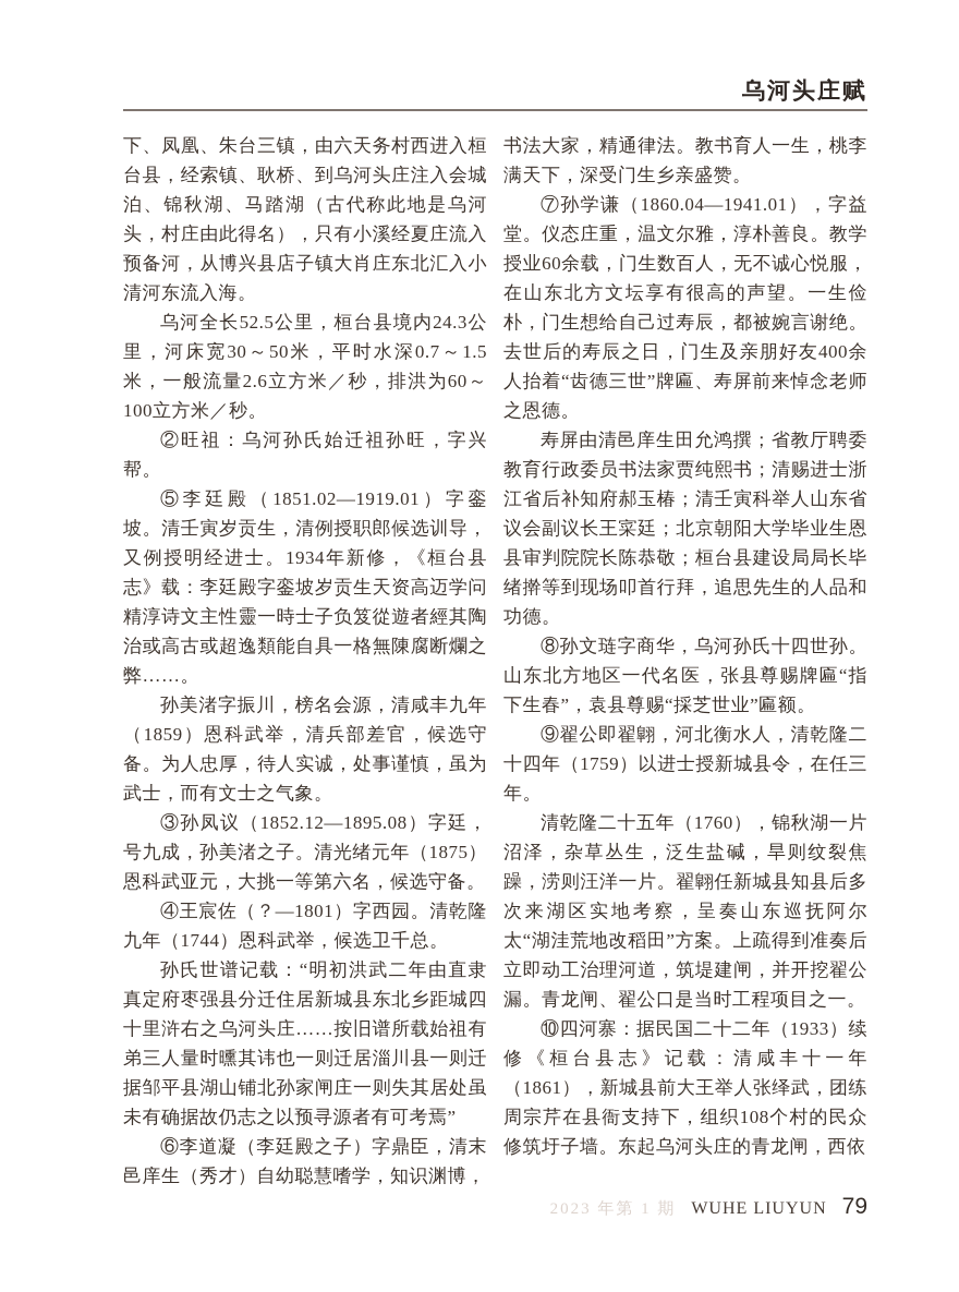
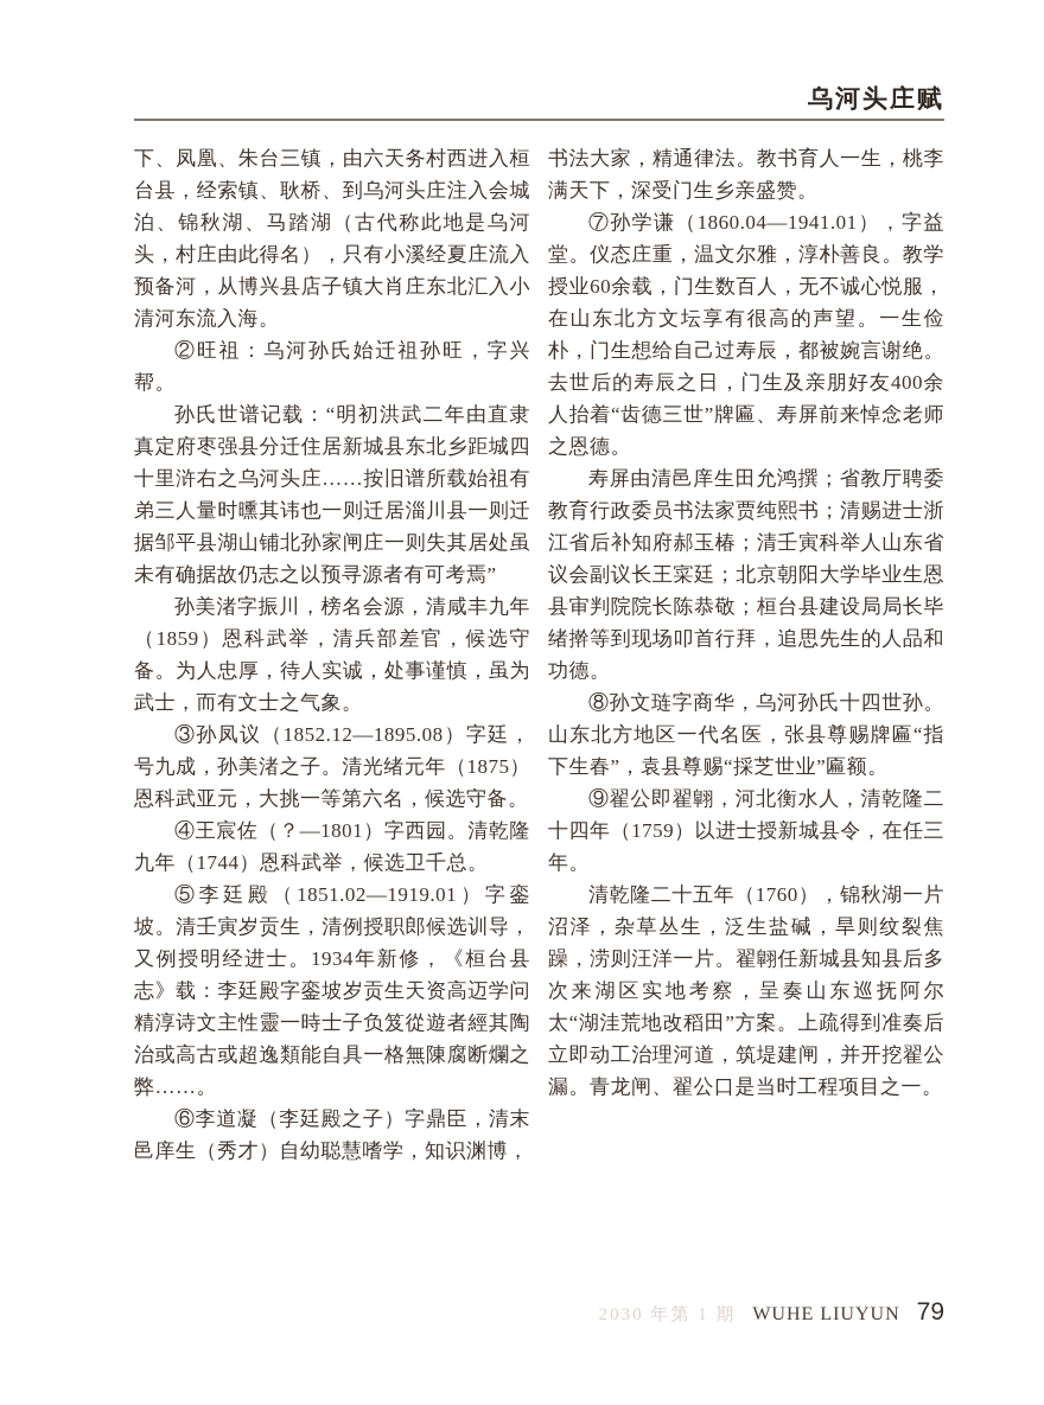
  乌河头庄赋
  下、凤凰、朱台三镇，由六天务村西进入桓台县，经索镇、耿桥、到乌河头庄注入会城泊、锦秋湖、马踏湖（古代称此地是乌河头，村庄由此得名），只有小溪经夏庄流入预备河，从博兴县店子镇大肖庄东北汇入小清河东流入海。
- 乌河全长52.5公里，桓台县境内24.3公里，河床宽30～50米，平时水深0.7～1.5米，一般流量2.6立方米／秒，排洪为60～100立方米／秒。
  ②旺祖：乌河孙氏始迁祖孙旺，字兴帮。
- ⑤李廷殿（1851.02—1919.01）字銮坡。清壬寅岁贡生，清例授职郎候选训导，又例授明经进士。1934年新修，《桓台县志》载：李廷殿字銮坡岁贡生天资高迈学问精淳诗文主性靈一時士子负笈從遊者經其陶治或高古或超逸類能自具一格無陳腐断爛之弊……。
+ 孙氏世谱记载：“明初洪武二年由直隶真定府枣强县分迁住居新城县东北乡距城四十里浒右之乌河头庄……按旧谱所载始祖有弟三人量时曛其讳也一则迁居淄川县一则迁据邹平县湖山铺北孙家闸庄一则失其居处虽未有确据故仍志之以预寻源者有可考焉”
  孙美渚字振川，榜名会源，清咸丰九年（1859）恩科武举，清兵部差官，候选守备。为人忠厚，待人实诚，处事谨慎，虽为武士，而有文士之气象。
  ③孙凤议（1852.12—1895.08）字廷，号九成，孙美渚之子。清光绪元年（1875）恩科武亚元，大挑一等第六名，候选守备。
  ④王宸佐（？—1801）字西园。清乾隆九年（1744）恩科武举，候选卫千总。
- 孙氏世谱记载：“明初洪武二年由直隶真定府枣强县分迁住居新城县东北乡距城四十里浒右之乌河头庄……按旧谱所载始祖有弟三人量时曛其讳也一则迁居淄川县一则迁据邹平县湖山铺北孙家闸庄一则失其居处虽未有确据故仍志之以预寻源者有可考焉”
+ ⑤李廷殿（1851.02—1919.01）字銮坡。清壬寅岁贡生，清例授职郎候选训导，又例授明经进士。1934年新修，《桓台县志》载：李廷殿字銮坡岁贡生天资高迈学问精淳诗文主性靈一時士子负笈從遊者經其陶治或高古或超逸類能自具一格無陳腐断爛之弊……。
  ⑥李道凝（李廷殿之子）字鼎臣，清末邑庠生（秀才）自幼聪慧嗜学，知识渊博，
  书法大家，精通律法。教书育人一生，桃李满天下，深受门生乡亲盛赞。
  ⑦孙学谦（1860.04—1941.01），字益堂。仪态庄重，温文尔雅，淳朴善良。教学授业60余载，门生数百人，无不诚心悦服，在山东北方文坛享有很高的声望。一生俭朴，门生想给自己过寿辰，都被婉言谢绝。去世后的寿辰之日，门生及亲朋好友400余人抬着“齿德三世”牌匾、寿屏前来悼念老师之恩德。
  寿屏由清邑庠生田允鸿撰；省教厅聘委教育行政委员书法家贾纯熙书；清赐进士浙江省后补知府郝玉椿；清壬寅科举人山东省议会副议长王寀廷；北京朝阳大学毕业生恩县审判院院长陈恭敬；桓台县建设局局长毕绪擀等到现场叩首行拜，追思先生的人品和功德。
  ⑧孙文琏字商华，乌河孙氏十四世孙。山东北方地区一代名医，张县尊赐牌匾“指下生春”，袁县尊赐“採芝世业”匾额。
  ⑨翟公即翟翺，河北衡水人，清乾隆二十四年（1759）以进士授新城县令，在任三年。
  清乾隆二十五年（1760），锦秋湖一片沼泽，杂草丛生，泛生盐碱，旱则纹裂焦躁，涝则汪洋一片。翟翺任新城县知县后多次来湖区实地考察，呈奏山东巡抚阿尔太“湖洼荒地改稻田”方案。上疏得到准奏后立即动工治理河道，筑堤建闸，并开挖翟公漏。青龙闸、翟公口是当时工程项目之一。
- ⑩四河寨：据民国二十二年（1933）续修《桓台县志》记载：清咸丰十一年（1861），新城县前大王举人张绎武，团练周宗芹在县衙支持下，组织108个村的民众修筑圩子墙。东起乌河头庄的青龙闸，西依
- 2023 年第 1 期
+ 2030 年第 1 期
  WUHE LIUYUN
  79
